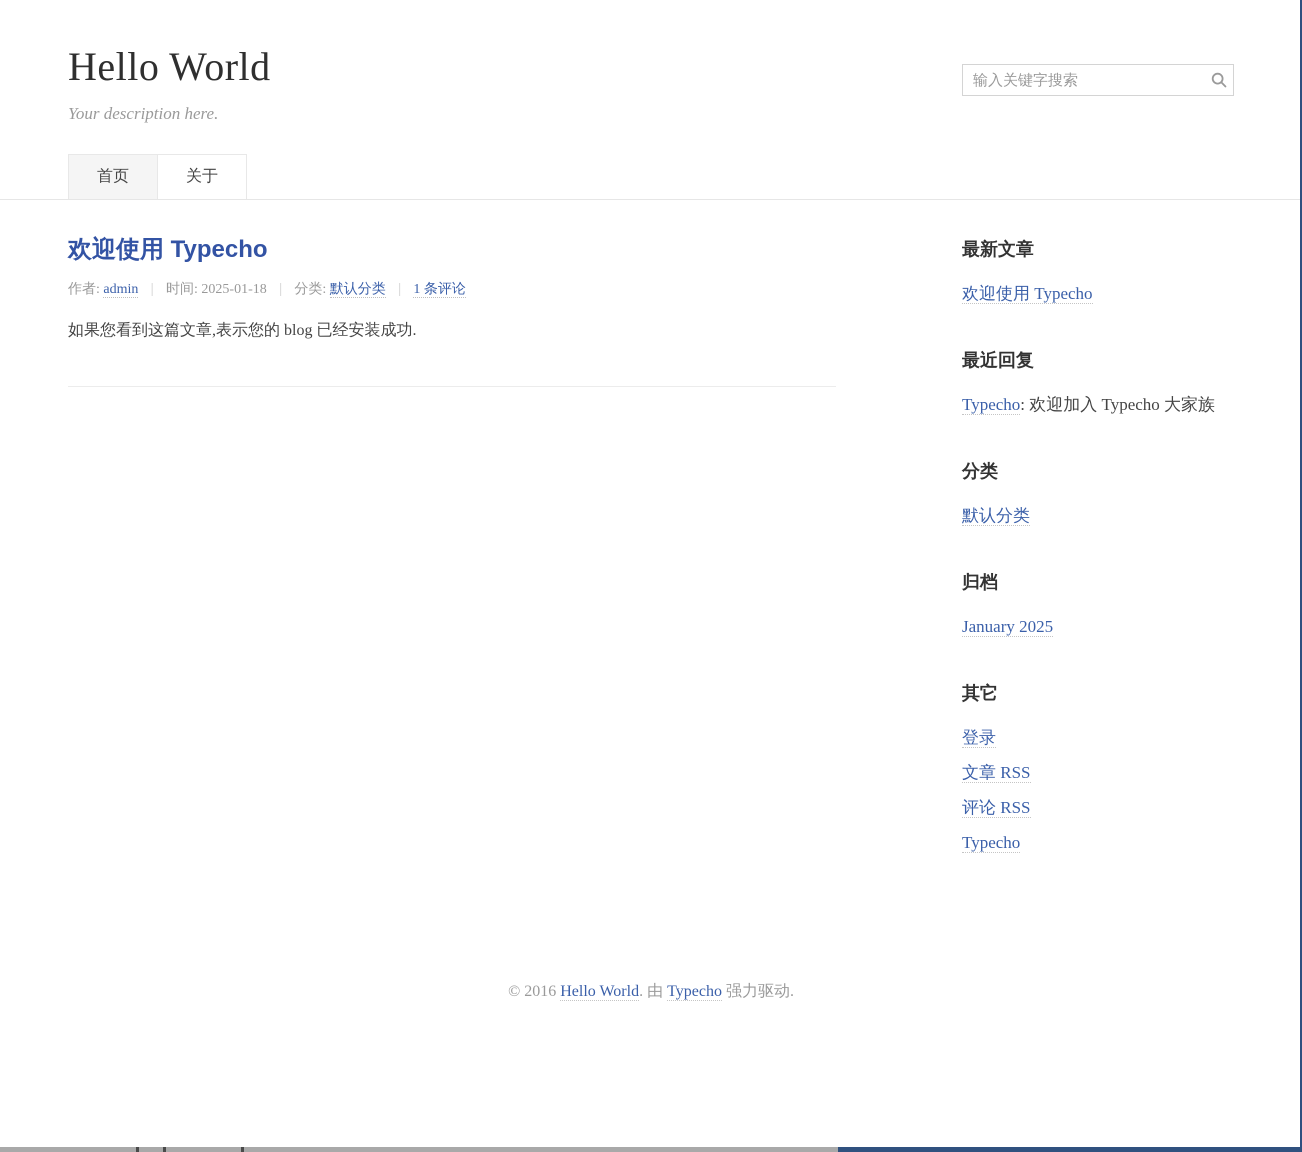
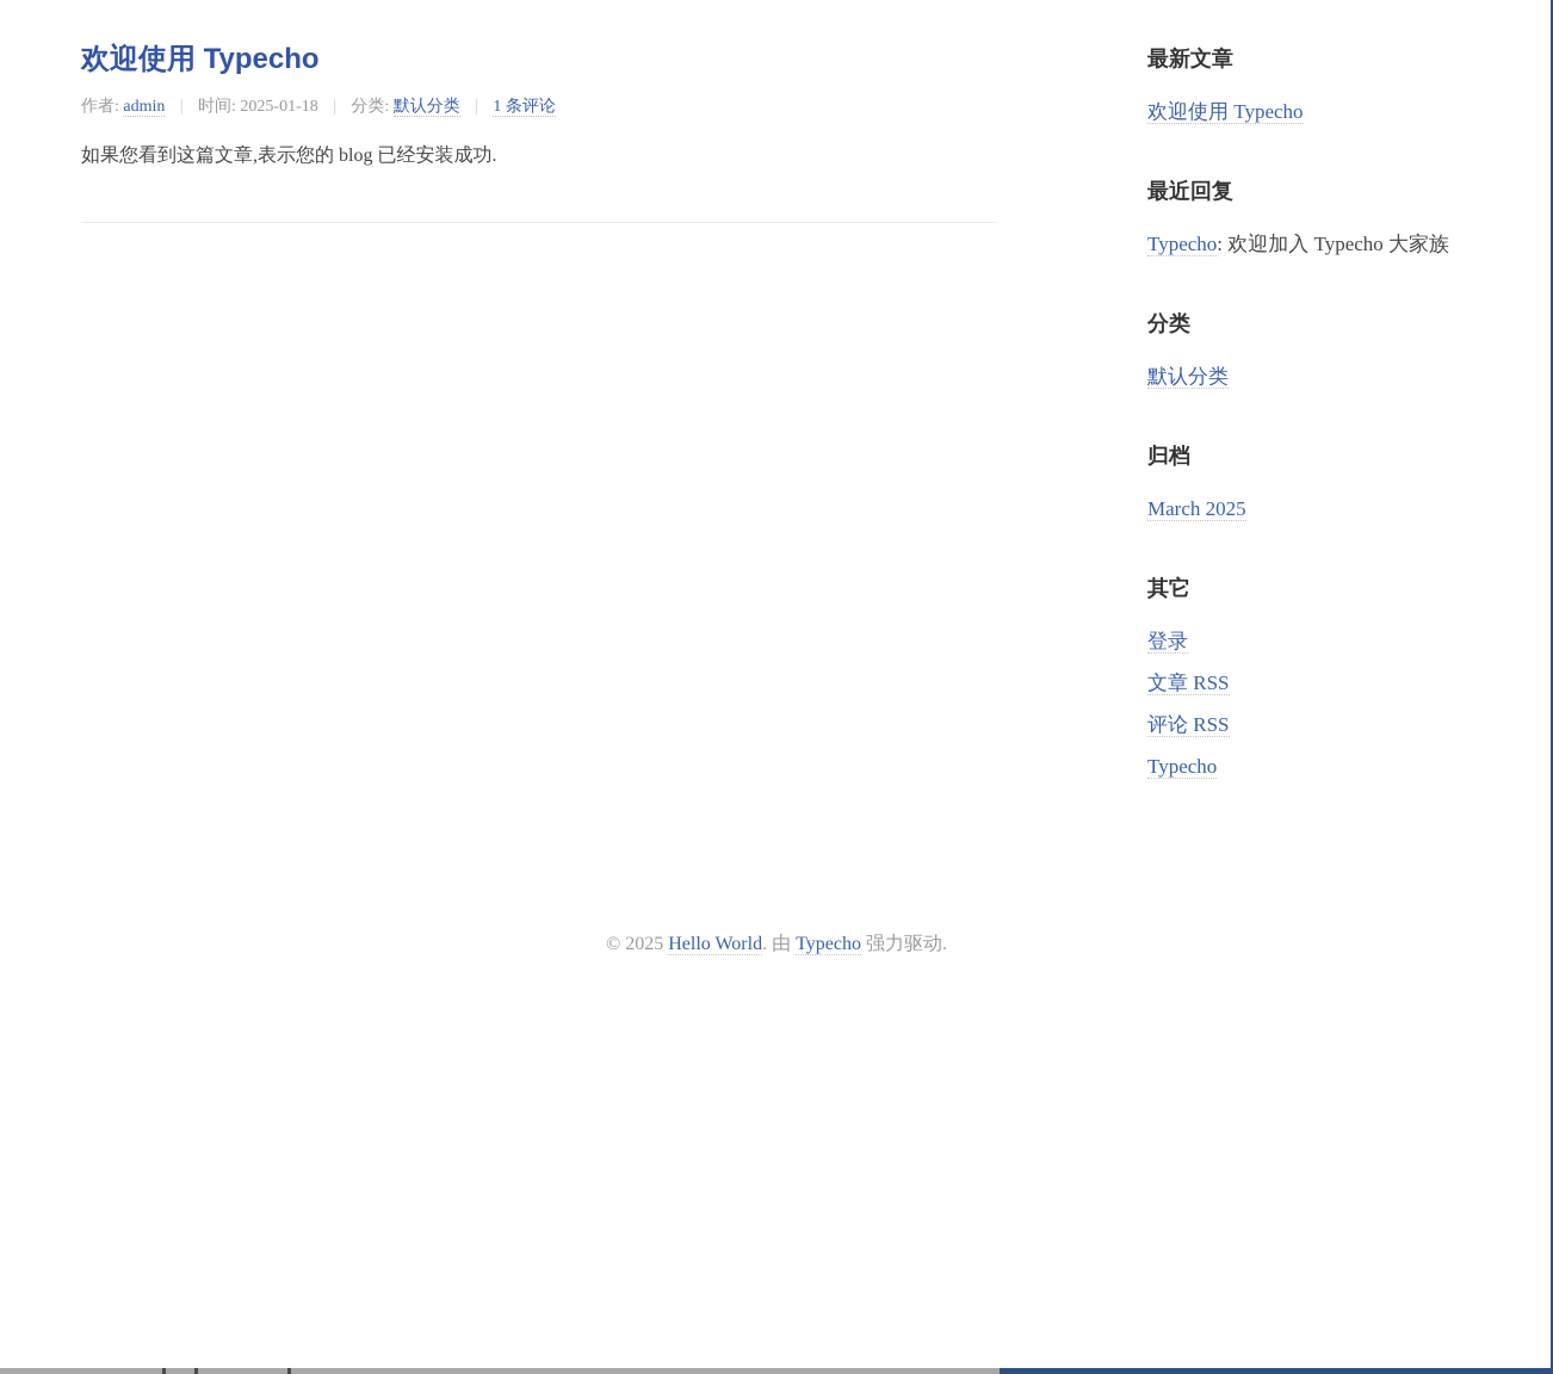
- Hello World
- Your description here.
- 输入关键字搜索
- 首页
- 关于
  欢迎使用 Typecho
  作者: admin | 时间: 2025-01-18 | 分类: 默认分类 | 1 条评论
  如果您看到这篇文章,表示您的 blog 已经安装成功.
  最新文章
  欢迎使用 Typecho
  最近回复
  Typecho: 欢迎加入 Typecho 大家族
  分类
  默认分类
  归档
- January 2025
+ March 2025
  其它
  登录
  文章 RSS
  评论 RSS
  Typecho
- © 2016 Hello World. 由 Typecho 强力驱动.
+ © 2025 Hello World. 由 Typecho 强力驱动.
